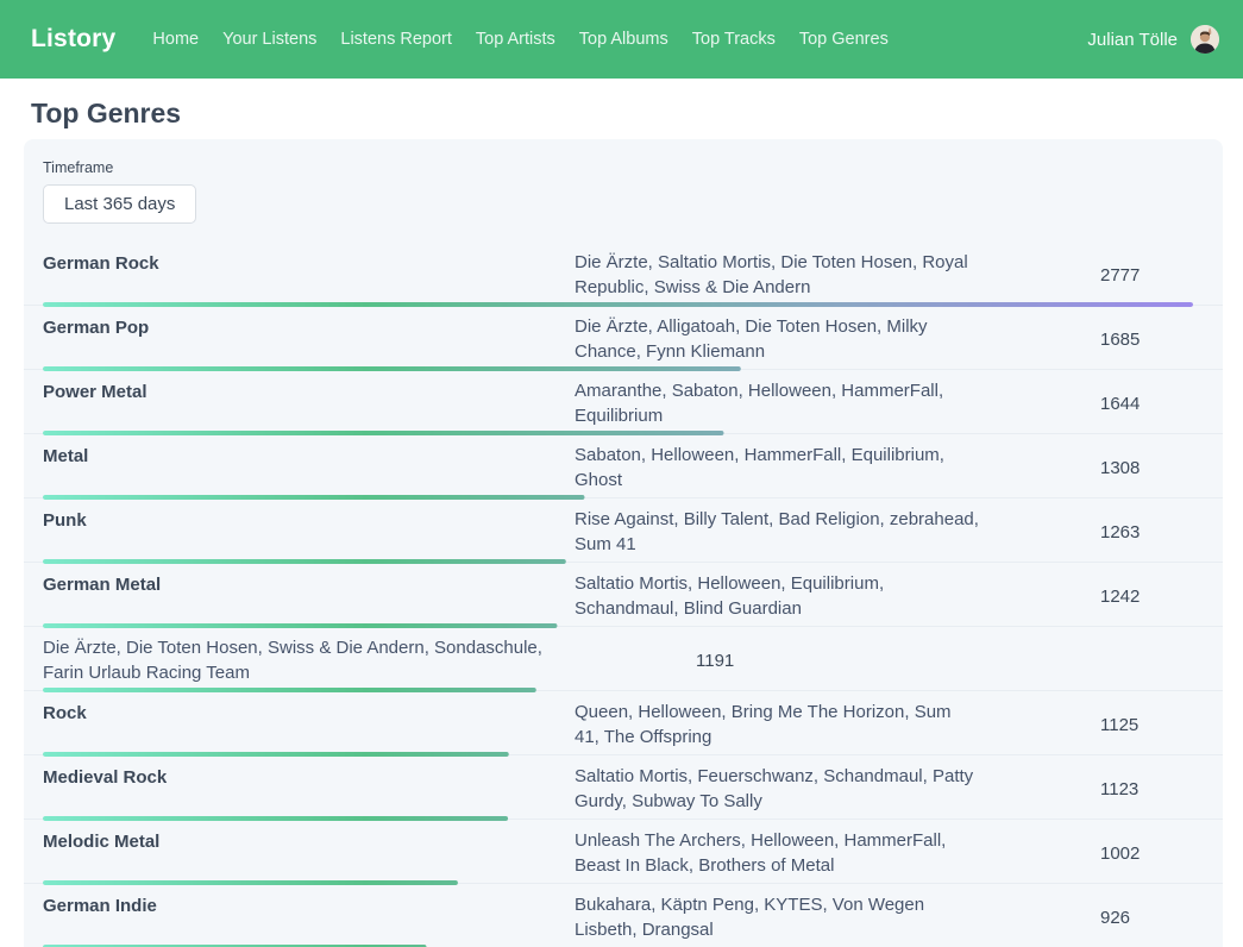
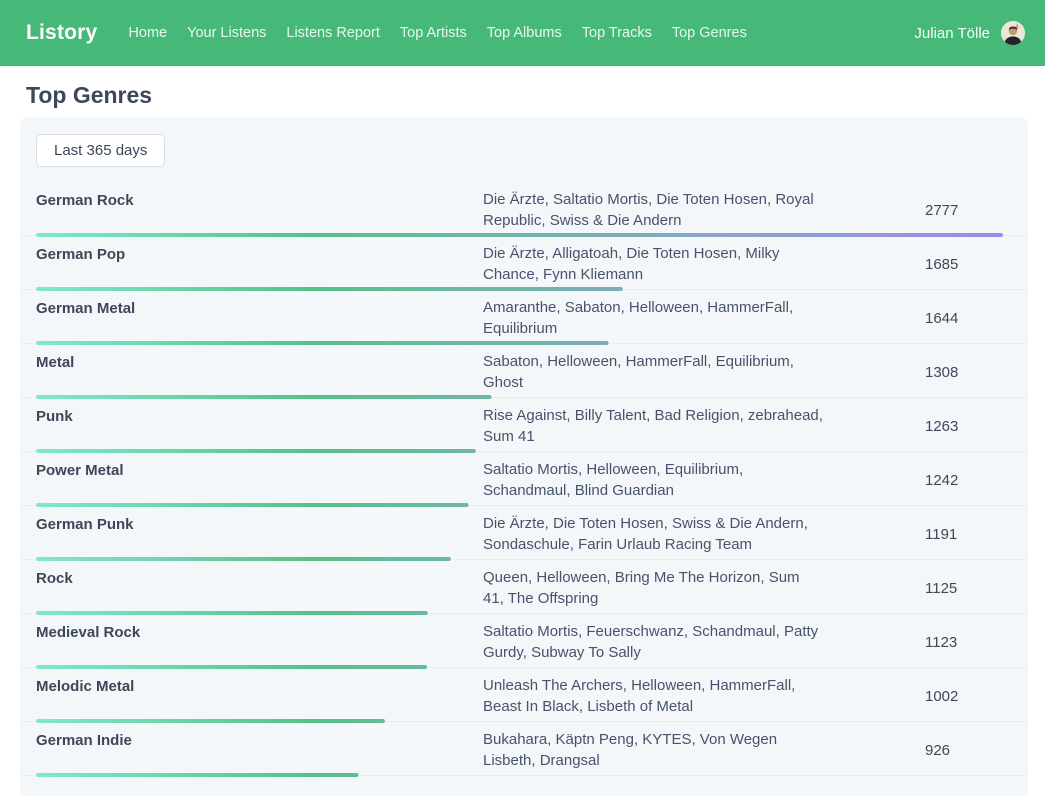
  Listory
  Home
  Your Listens
  Listens Report
  Top Artists
  Top Albums
  Top Tracks
  Top Genres
  Julian Tölle
  Top Genres
- Timeframe
  Last 365 days
  German Rock
  Die Ärzte, Saltatio Mortis, Die Toten Hosen, Royal Republic, Swiss & Die Andern
  2777
  German Pop
  Die Ärzte, Alligatoah, Die Toten Hosen, Milky Chance, Fynn Kliemann
  1685
- Power Metal
+ German Metal
  Amaranthe, Sabaton, Helloween, HammerFall, Equilibrium
  1644
  Metal
  Sabaton, Helloween, HammerFall, Equilibrium, Ghost
  1308
  Punk
  Rise Against, Billy Talent, Bad Religion, zebrahead, Sum 41
  1263
- German Metal
+ Power Metal
  Saltatio Mortis, Helloween, Equilibrium, Schandmaul, Blind Guardian
  1242
+ German Punk
  Die Ärzte, Die Toten Hosen, Swiss & Die Andern, Sondaschule, Farin Urlaub Racing Team
  1191
  Rock
  Queen, Helloween, Bring Me The Horizon, Sum 41, The Offspring
  1125
  Medieval Rock
  Saltatio Mortis, Feuerschwanz, Schandmaul, Patty Gurdy, Subway To Sally
  1123
  Melodic Metal
- Unleash The Archers, Helloween, HammerFall, Beast In Black, Brothers of Metal
+ Unleash The Archers, Helloween, HammerFall, Beast In Black, Lisbeth of Metal
  1002
  German Indie
  Bukahara, Käptn Peng, KYTES, Von Wegen Lisbeth, Drangsal
  926
